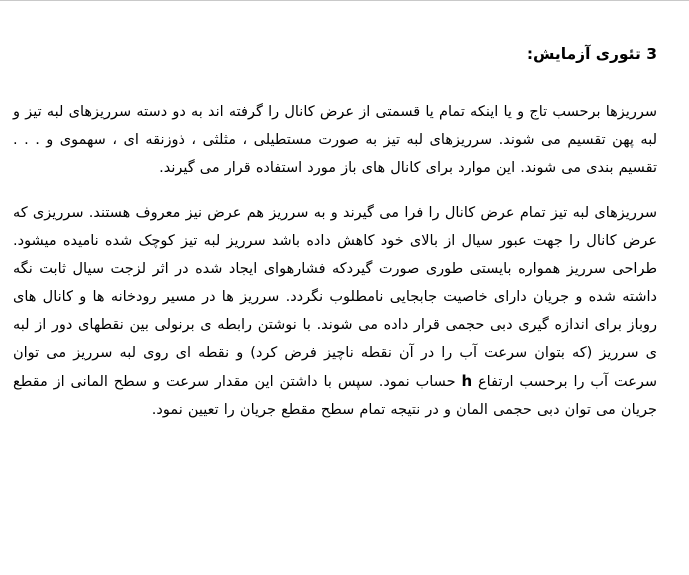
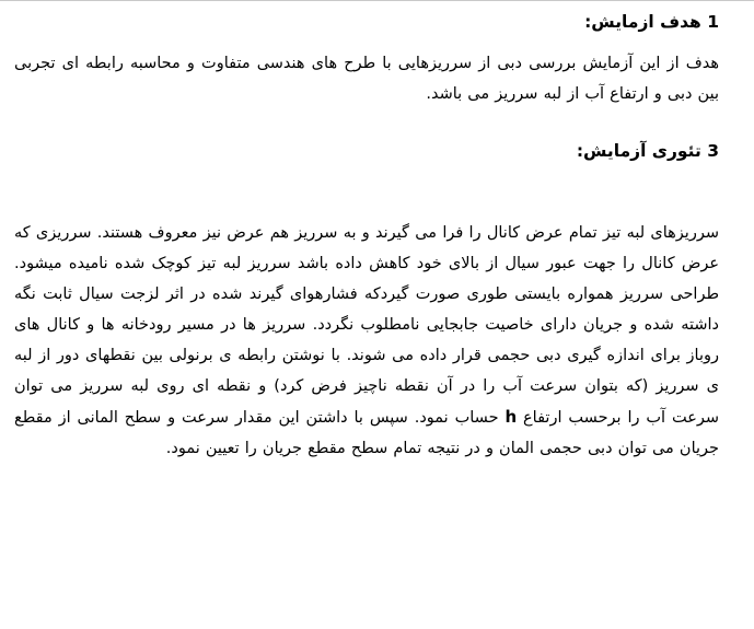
+ 1 هدف ازمایش:
+ هدف از این آزمایش بررسی دبی از سرریزهایی با طرح های هندسی متفاوت و محاسبه رابطه ای تجربی بین دبی و ارتفاع آب از لبه سرریز می باشد.
  3 تئوری آزمایش:
- سرریزها برحسب تاج و یا اینکه تمام یا قسمتی از عرض کانال را گرفته اند به دو دسته سرریزهای لبه تیز و لبه پهن تقسیم می شوند. سرریزهای لبه تیز به صورت مستطیلی ، مثلثی ، ذوزنقه ای ، سهموی و . . . تقسیم بندی می شوند. این موارد برای کانال های باز مورد استفاده قرار می گیرند.
- سرریزهای لبه تیز تمام عرض کانال را فرا می گیرند و به سرریز هم عرض نیز معروف هستند. سرریزی که عرض کانال را جهت عبور سیال از بالای خود کاهش داده باشد سرریز لبه تیز کوچک شده نامیده میشود. طراحی سرریز همواره بایستی طوری صورت گیردکه فشارهوای ایجاد شده در اثر لزجت سیال ثابت نگه داشته شده و جریان دارای خاصیت جابجایی نامطلوب نگردد. سرریز ها در مسیر رودخانه ها و کانال های روباز برای اندازه گیری دبی حجمی قرار داده می شوند. با نوشتن رابطه ی برنولی بین نقطهای دور از لبه ی سرریز (که بتوان سرعت آب را در آن نقطه ناچیز فرض کرد) و نقطه ای روی لبه سرریز می توان سرعت آب را برحسب ارتفاع h حساب نمود. سپس با داشتن این مقدار سرعت و سطح المانی از مقطع جریان می توان دبی حجمی المان و در نتیجه تمام سطح مقطع جریان را تعیین نمود.
+ سرریزهای لبه تیز تمام عرض کانال را فرا می گیرند و به سرریز هم عرض نیز معروف هستند. سرریزی که عرض کانال را جهت عبور سیال از بالای خود کاهش داده باشد سرریز لبه تیز کوچک شده نامیده میشود. طراحی سرریز همواره بایستی طوری صورت گیردکه فشارهوای گیرند شده در اثر لزجت سیال ثابت نگه داشته شده و جریان دارای خاصیت جابجایی نامطلوب نگردد. سرریز ها در مسیر رودخانه ها و کانال های روباز برای اندازه گیری دبی حجمی قرار داده می شوند. با نوشتن رابطه ی برنولی بین نقطهای دور از لبه ی سرریز (که بتوان سرعت آب را در آن نقطه ناچیز فرض کرد) و نقطه ای روی لبه سرریز می توان سرعت آب را برحسب ارتفاع h حساب نمود. سپس با داشتن این مقدار سرعت و سطح المانی از مقطع جریان می توان دبی حجمی المان و در نتیجه تمام سطح مقطع جریان را تعیین نمود.
